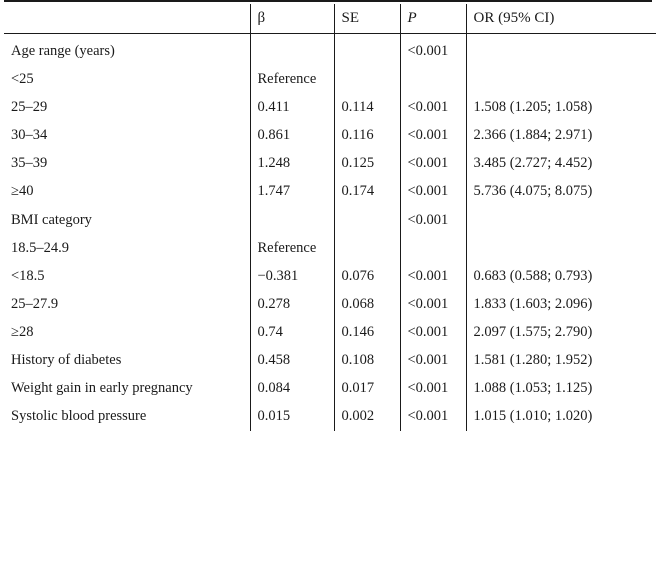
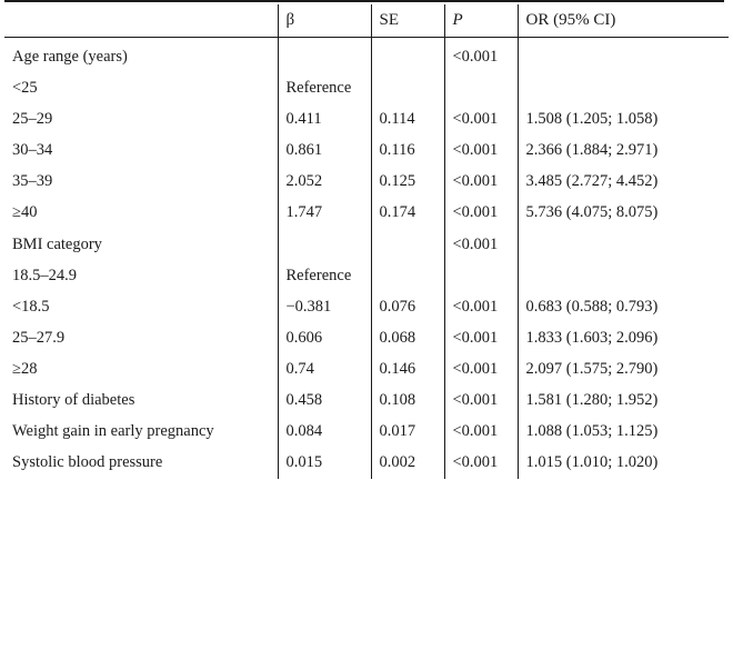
  	β	SE	P	OR (95% CI)
  Age range (years)			<0.001
  <25	Reference
  25–29	0.411	0.114	<0.001	1.508 (1.205; 1.058)
  30–34	0.861	0.116	<0.001	2.366 (1.884; 2.971)
- 35–39	1.248	0.125	<0.001	3.485 (2.727; 4.452)
+ 35–39	2.052	0.125	<0.001	3.485 (2.727; 4.452)
  ≥40	1.747	0.174	<0.001	5.736 (4.075; 8.075)
  BMI category			<0.001
  18.5–24.9	Reference
  <18.5	−0.381	0.076	<0.001	0.683 (0.588; 0.793)
- 25–27.9	0.278	0.068	<0.001	1.833 (1.603; 2.096)
+ 25–27.9	0.606	0.068	<0.001	1.833 (1.603; 2.096)
  ≥28	0.74	0.146	<0.001	2.097 (1.575; 2.790)
  History of diabetes	0.458	0.108	<0.001	1.581 (1.280; 1.952)
  Weight gain in early pregnancy	0.084	0.017	<0.001	1.088 (1.053; 1.125)
  Systolic blood pressure	0.015	0.002	<0.001	1.015 (1.010; 1.020)
